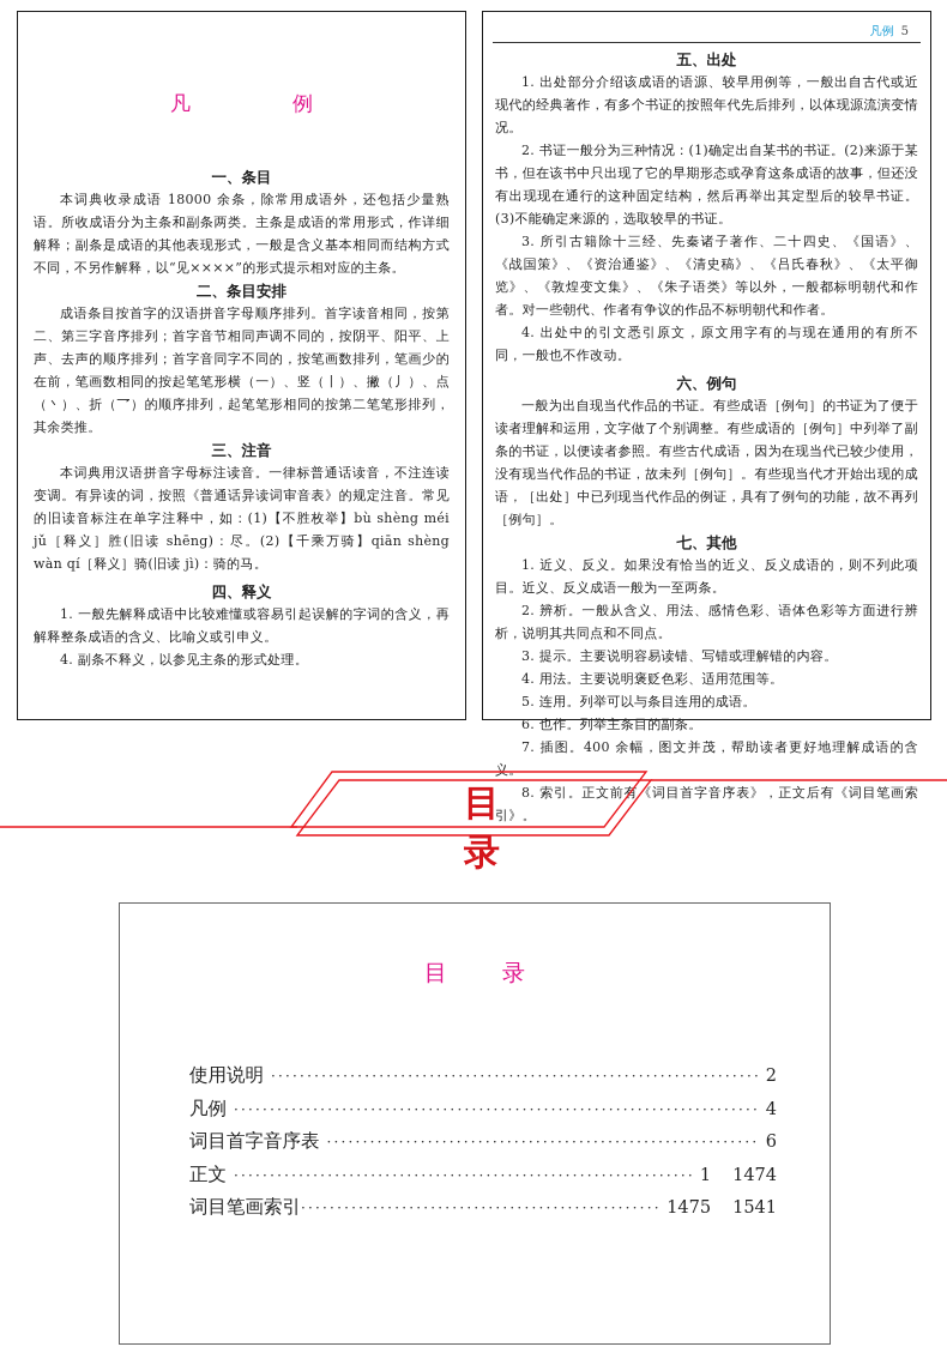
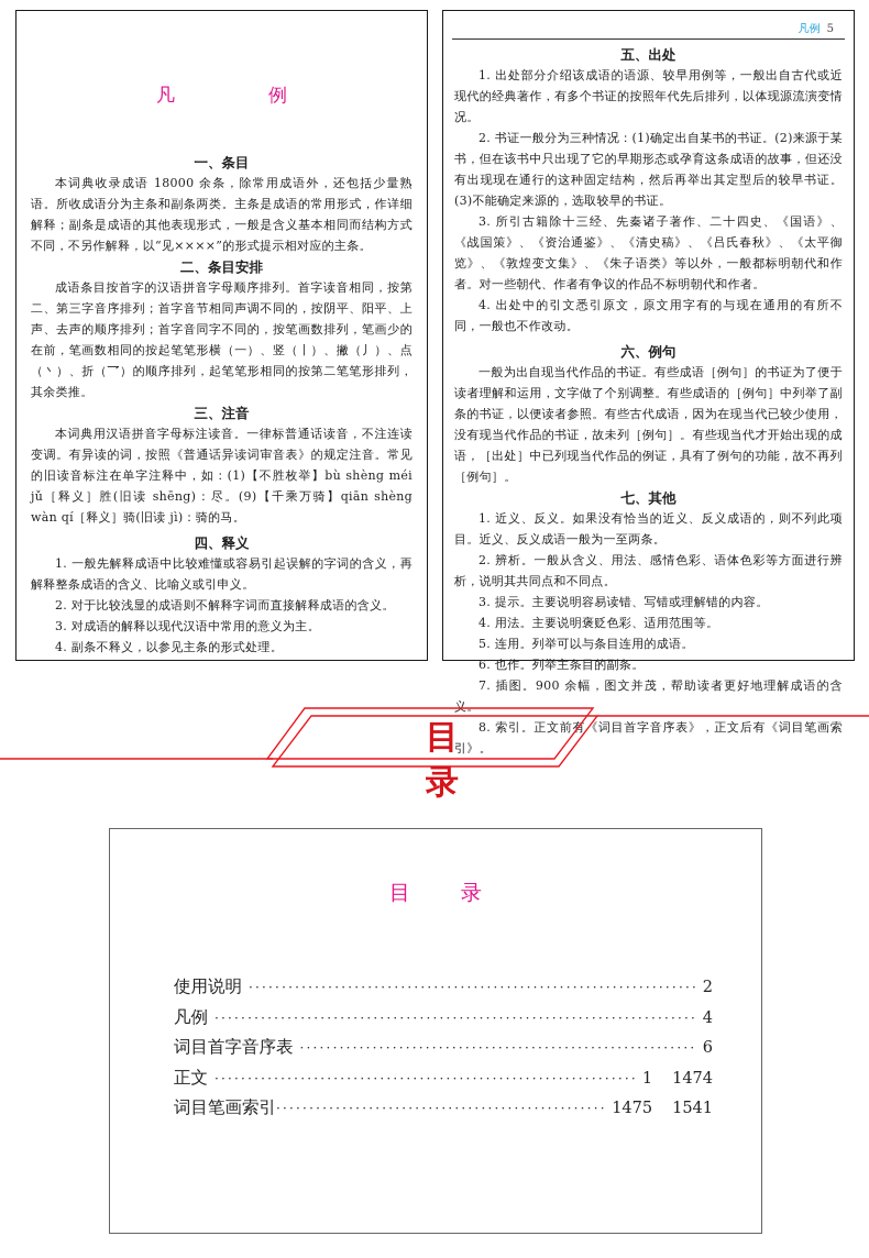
  凡 例
  一、条目
  本词典收录成语 18000 余条，除常用成语外，还包括少量熟语。所收成语分为主条和副条两类。主条是成语的常用形式，作详细解释；副条是成语的其他表现形式，一般是含义基本相同而结构方式不同，不另作解释，以“见××××”的形式提示相对应的主条。
  二、条目安排
  成语条目按首字的汉语拼音字母顺序排列。首字读音相同，按第二、第三字音序排列；首字音节相同声调不同的，按阴平、阳平、上声、去声的顺序排列；首字音同字不同的，按笔画数排列，笔画少的在前，笔画数相同的按起笔笔形横（一）、竖（丨）、撇（丿）、点（丶）、折（乛）的顺序排列，起笔笔形相同的按第二笔笔形排列，其余类推。
  三、注音
- 本词典用汉语拼音字母标注读音。一律标普通话读音，不注连读变调。有异读的词，按照《普通话异读词审音表》的规定注音。常见的旧读音标注在单字注释中，如：(1)【不胜枚举】bù shèng méi jǔ［释义］胜(旧读 shēng)：尽。(2)【千乘万骑】qiān shèng wàn qí［释义］骑(旧读 jì)：骑的马。
+ 本词典用汉语拼音字母标注读音。一律标普通话读音，不注连读变调。有异读的词，按照《普通话异读词审音表》的规定注音。常见的旧读音标注在单字注释中，如：(1)【不胜枚举】bù shèng méi jǔ［释义］胜(旧读 shēng)：尽。(9)【千乘万骑】qiān shèng wàn qí［释义］骑(旧读 jì)：骑的马。
  四、释义
  1. 一般先解释成语中比较难懂或容易引起误解的字词的含义，再解释整条成语的含义、比喻义或引申义。
+ 2. 对于比较浅显的成语则不解释字词而直接解释成语的含义。
+ 3. 对成语的解释以现代汉语中常用的意义为主。
  4. 副条不释义，以参见主条的形式处理。
  凡例 5
  五、出处
  1. 出处部分介绍该成语的语源、较早用例等，一般出自古代或近现代的经典著作，有多个书证的按照年代先后排列，以体现源流演变情况。
  2. 书证一般分为三种情况：(1)确定出自某书的书证。(2)来源于某书，但在该书中只出现了它的早期形态或孕育这条成语的故事，但还没有出现现在通行的这种固定结构，然后再举出其定型后的较早书证。(3)不能确定来源的，选取较早的书证。
  3. 所引古籍除十三经、先秦诸子著作、二十四史、《国语》、《战国策》、《资治通鉴》、《清史稿》、《吕氏春秋》、《太平御览》、《敦煌变文集》、《朱子语类》等以外，一般都标明朝代和作者。对一些朝代、作者有争议的作品不标明朝代和作者。
  4. 出处中的引文悉引原文，原文用字有的与现在通用的有所不同，一般也不作改动。
  六、例句
  一般为出自现当代作品的书证。有些成语［例句］的书证为了便于读者理解和运用，文字做了个别调整。有些成语的［例句］中列举了副条的书证，以便读者参照。有些古代成语，因为在现当代已较少使用，没有现当代作品的书证，故未列［例句］。有些现当代才开始出现的成语，［出处］中已列现当代作品的例证，具有了例句的功能，故不再列［例句］。
  七、其他
  1. 近义、反义。如果没有恰当的近义、反义成语的，则不列此项目。近义、反义成语一般为一至两条。
  2. 辨析。一般从含义、用法、感情色彩、语体色彩等方面进行辨析，说明其共同点和不同点。
  3. 提示。主要说明容易读错、写错或理解错的内容。
  4. 用法。主要说明褒贬色彩、适用范围等。
  5. 连用。列举可以与条目连用的成语。
  6. 也作。列举主条目的副条。
- 7. 插图。400 余幅，图文并茂，帮助读者更好地理解成语的含义。
+ 7. 插图。900 余幅，图文并茂，帮助读者更好地理解成语的含义。
  8. 索引。正文前《词目首字音序表》，正文后有《词目笔画索引》。
  目录
  目录
  使用说明
  2
  凡例
  4
  词目首字音序表
  6
  正文
  1 1474
  词目笔画索引
  1475 1541
